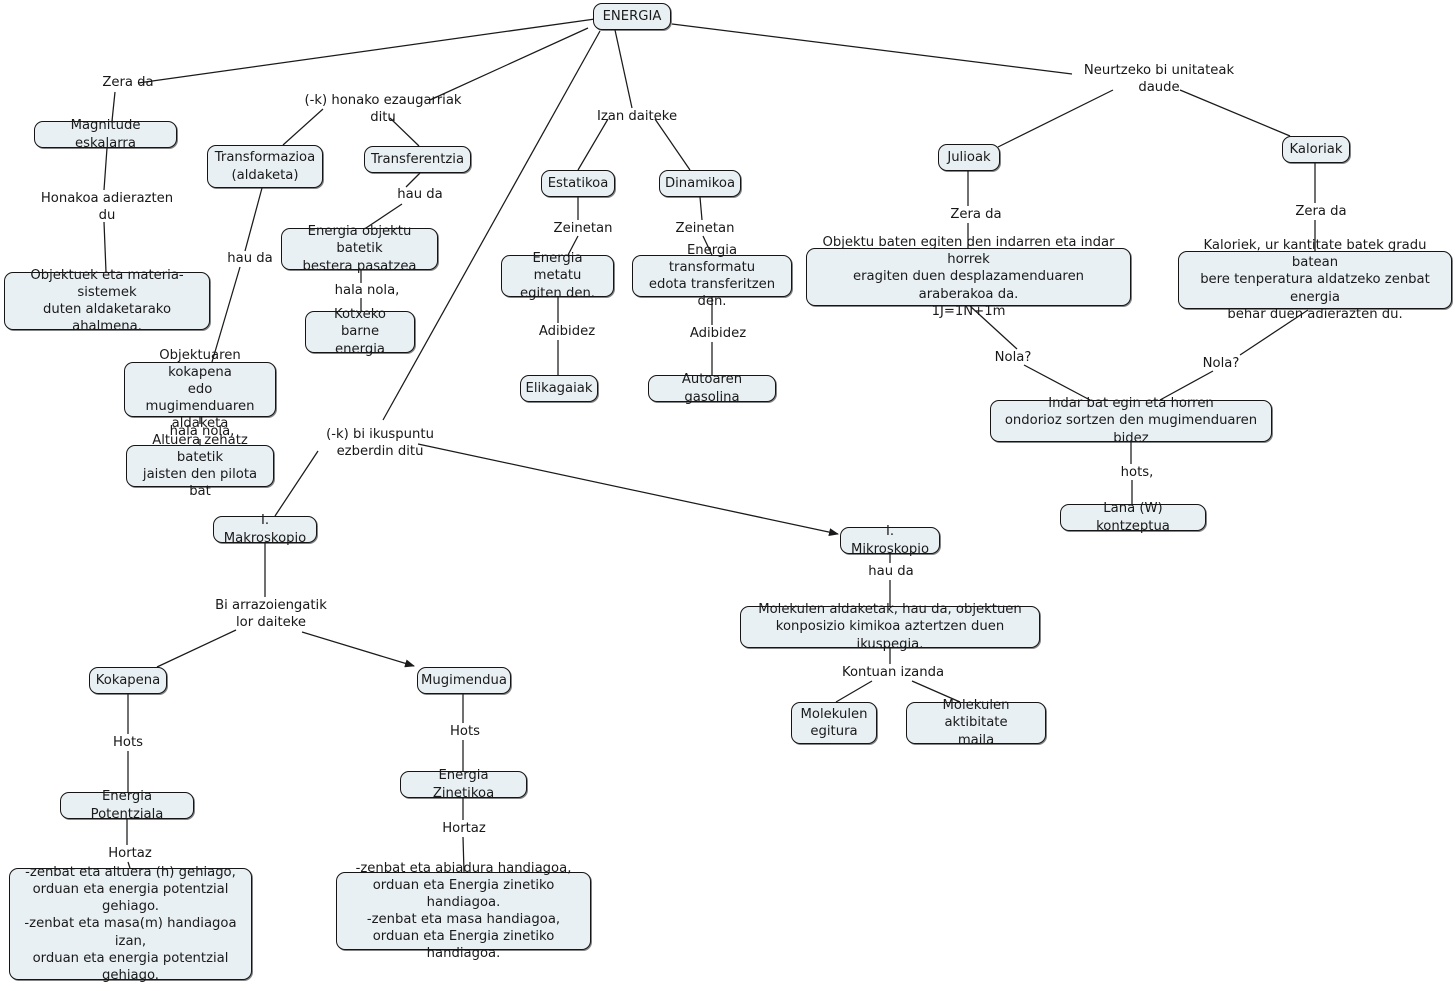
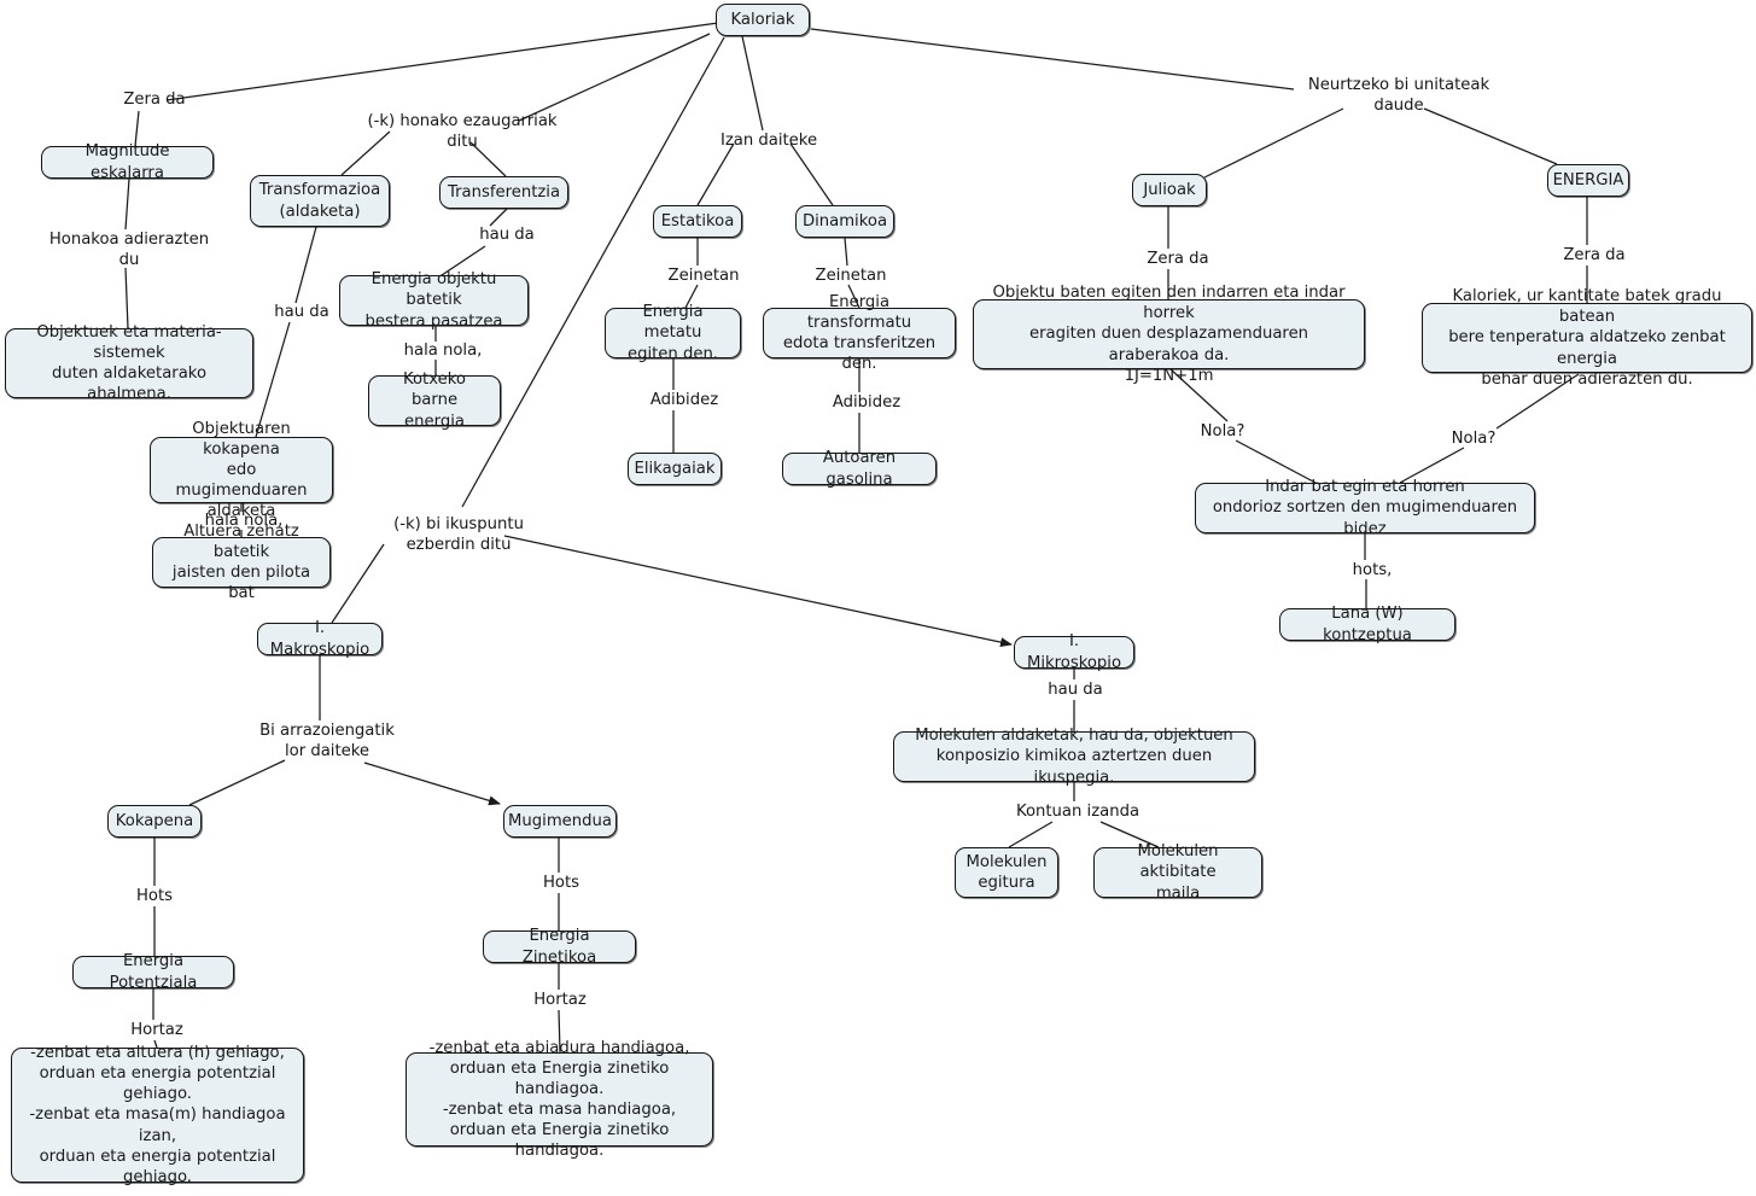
  Zera da
  (-k) honako ezaugarriak
  ditu
  Izan daiteke
  Neurtzeko bi unitateak
  daude
  Honakoa adierazten
  du
  hau da
  hau da
  hala nola,
  hala nola,
  Zeinetan
  Zeinetan
  Adibidez
  Adibidez
  Zera da
  Zera da
  Nola?
  Nola?
  hots,
  (-k) bi ikuspuntu
  ezberdin ditu
  Bi arrazoiengatik
  lor daiteke
  Hots
  Hots
  Hortaz
  Hortaz
  hau da
  Kontuan izanda
- ENERGIA
+ Kaloriak
  Magnitude eskalarra
  Objektuek eta materia-sistemek
  duten aldaketarako
  ahalmena.
  Transformazioa
  (aldaketa)
  Transferentzia
  Energia objektu batetik
  bestera pasatzea
  Kotxeko barne
  energia
  Objektuaren kokapena
  edo mugimenduaren
  aldaketa
  Altuera zehatz batetik
  jaisten den pilota bat
  Estatikoa
  Dinamikoa
  Energia metatu
  egiten den.
  Energia transformatu
  edota transferitzen den.
  Elikagaiak
  Autoaren gasolina
  Julioak
- Kaloriak
+ ENERGIA
  Objektu baten egiten den indarren eta indar horrek
  eragiten duen desplazamenduaren araberakoa da.
  1J=1N+1m
  Kaloriek, ur kantitate batek gradu batean
  bere tenperatura aldatzeko zenbat energia
  behar duen adierazten du.
  Indar bat egin eta horren
  ondorioz sortzen den mugimenduaren bidez
  Lana (W) kontzeptua
  I. Makroskopio
  I. Mikroskopio
  Kokapena
  Mugimendua
  Energia Potentziala
  Energia Zinetikoa
  -zenbat eta altuera (h) gehiago,
  orduan eta energia potentzial
  gehiago.
  -zenbat eta masa(m) handiagoa izan,
  orduan eta energia potentzial
  gehiago.
  -zenbat eta abiadura handiagoa,
  orduan eta Energia zinetiko handiagoa.
  -zenbat eta masa handiagoa,
  orduan eta Energia zinetiko handiagoa.
  Molekulen aldaketak, hau da, objektuen
  konposizio kimikoa aztertzen duen ikuspegia.
  Molekulen
  egitura
  Molekulen aktibitate
  maila
